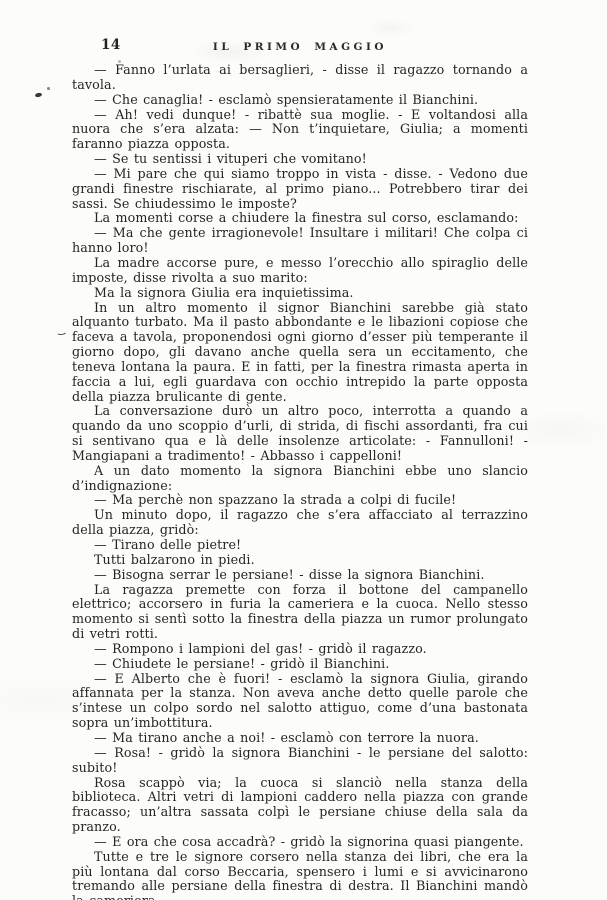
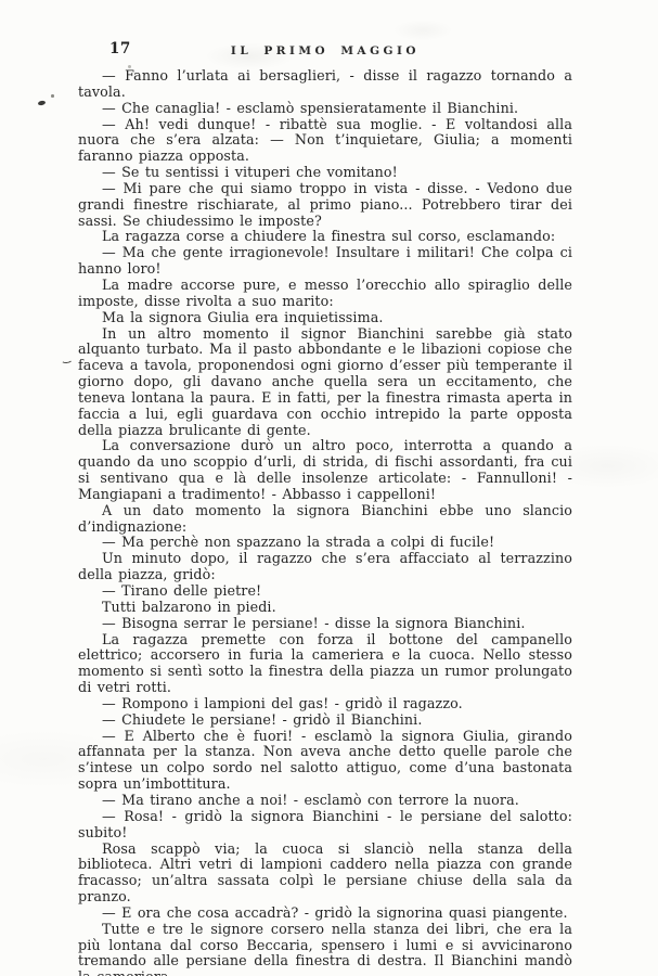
- 14
+ 17
  IL PRIMO MAGGIO
  — Fanno l’urlata ai bersaglieri, - disse il ragazzo tornando a tavola.
  — Che canaglia! - esclamò spensieratamente il Bianchini.
  — Ah! vedi dunque! - ribattè sua moglie. - E voltandosi alla nuora che s’era alzata: — Non t’inquietare, Giulia; a momenti faranno piazza opposta.
  — Se tu sentissi i vituperi che vomitano!
  — Mi pare che qui siamo troppo in vista - disse. - Vedono due grandi finestre rischiarate, al primo piano... Potrebbero tirar dei sassi. Se chiudessimo le imposte?
- La momenti corse a chiudere la finestra sul corso, esclamando:
+ La ragazza corse a chiudere la finestra sul corso, esclamando:
  — Ma che gente irragionevole! Insultare i militari! Che colpa ci hanno loro!
  La madre accorse pure, e messo l’orecchio allo spiraglio delle imposte, disse rivolta a suo marito:
  Ma la signora Giulia era inquietissima.
  In un altro momento il signor Bianchini sarebbe già stato alquanto turbato. Ma il pasto abbondante e le libazioni copiose che faceva a tavola, proponendosi ogni giorno d’esser più temperante il giorno dopo, gli davano anche quella sera un eccitamento, che teneva lontana la paura. E in fatti, per la finestra rimasta aperta in faccia a lui, egli guardava con occhio intrepido la parte opposta della piazza brulicante di gente.
  La conversazione durò un altro poco, interrotta a quando a quando da uno scoppio d’urli, di strida, di fischi assordanti, fra cui si sentivano qua e là delle insolenze articolate: - Fannulloni! - Mangiapani a tradimento! - Abbasso i cappelloni!
  A un dato momento la signora Bianchini ebbe uno slancio d’indignazione:
  — Ma perchè non spazzano la strada a colpi di fucile!
  Un minuto dopo, il ragazzo che s’era affacciato al terrazzino della piazza, gridò:
  — Tirano delle pietre!
  Tutti balzarono in piedi.
  — Bisogna serrar le persiane! - disse la signora Bianchini.
  La ragazza premette con forza il bottone del campanello elettrico; accorsero in furia la cameriera e la cuoca. Nello stesso momento si sentì sotto la finestra della piazza un rumor prolungato di vetri rotti.
  — Rompono i lampioni del gas! - gridò il ragazzo.
  — Chiudete le persiane! - gridò il Bianchini.
  — E Alberto che è fuori! - esclamò la signora Giulia, girando affannata per la stanza. Non aveva anche detto quelle parole che s’intese un colpo sordo nel salotto attiguo, come d’una bastonata sopra un’imbottitura.
  — Ma tirano anche a noi! - esclamò con terrore la nuora.
  — Rosa! - gridò la signora Bianchini - le persiane del salotto: subito!
  Rosa scappò via; la cuoca si slanciò nella stanza della biblioteca. Altri vetri di lampioni caddero nella piazza con grande fracasso; un’altra sassata colpì le persiane chiuse della sala da pranzo.
  — E ora che cosa accadrà? - gridò la signorina quasi piangente.
  Tutte e tre le signore corsero nella stanza dei libri, che era la più lontana dal corso Beccaria, spensero i lumi e si avvicinarono tremando alle persiane della finestra di destra. Il Bianchini mandò
